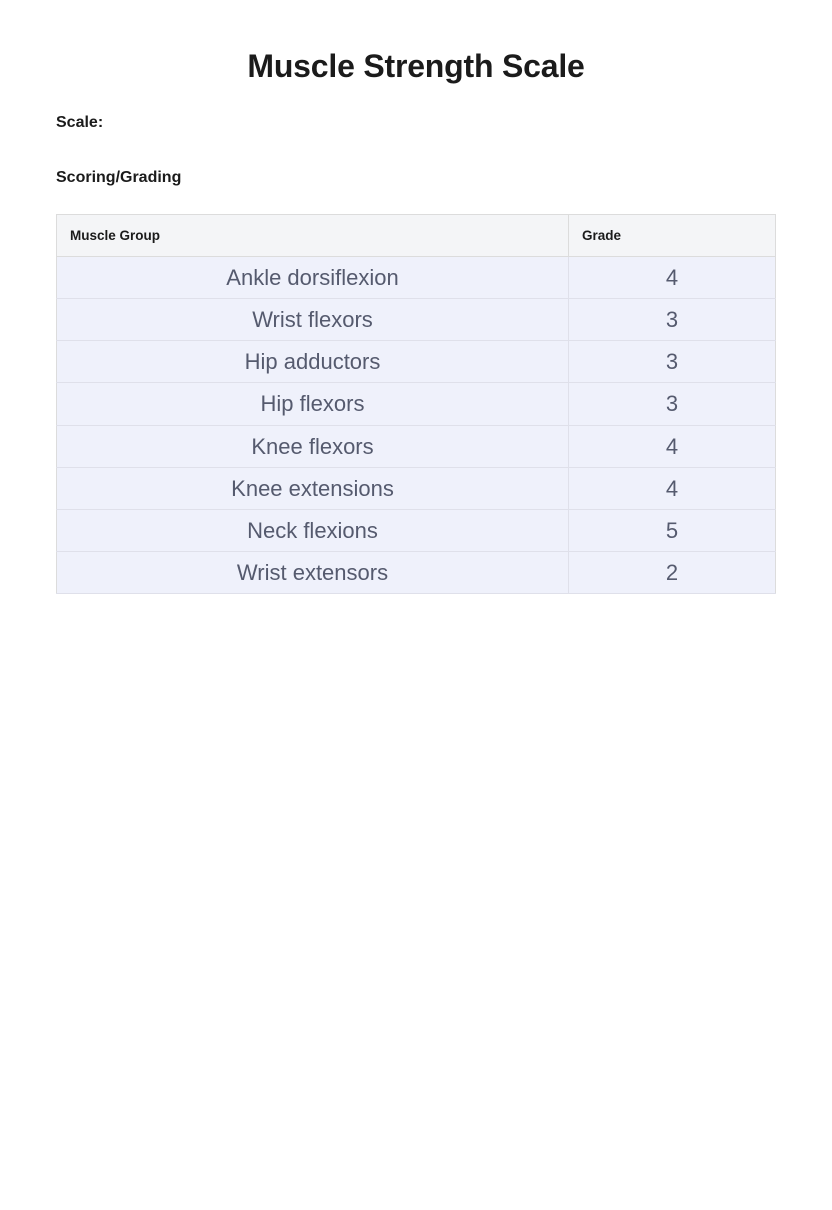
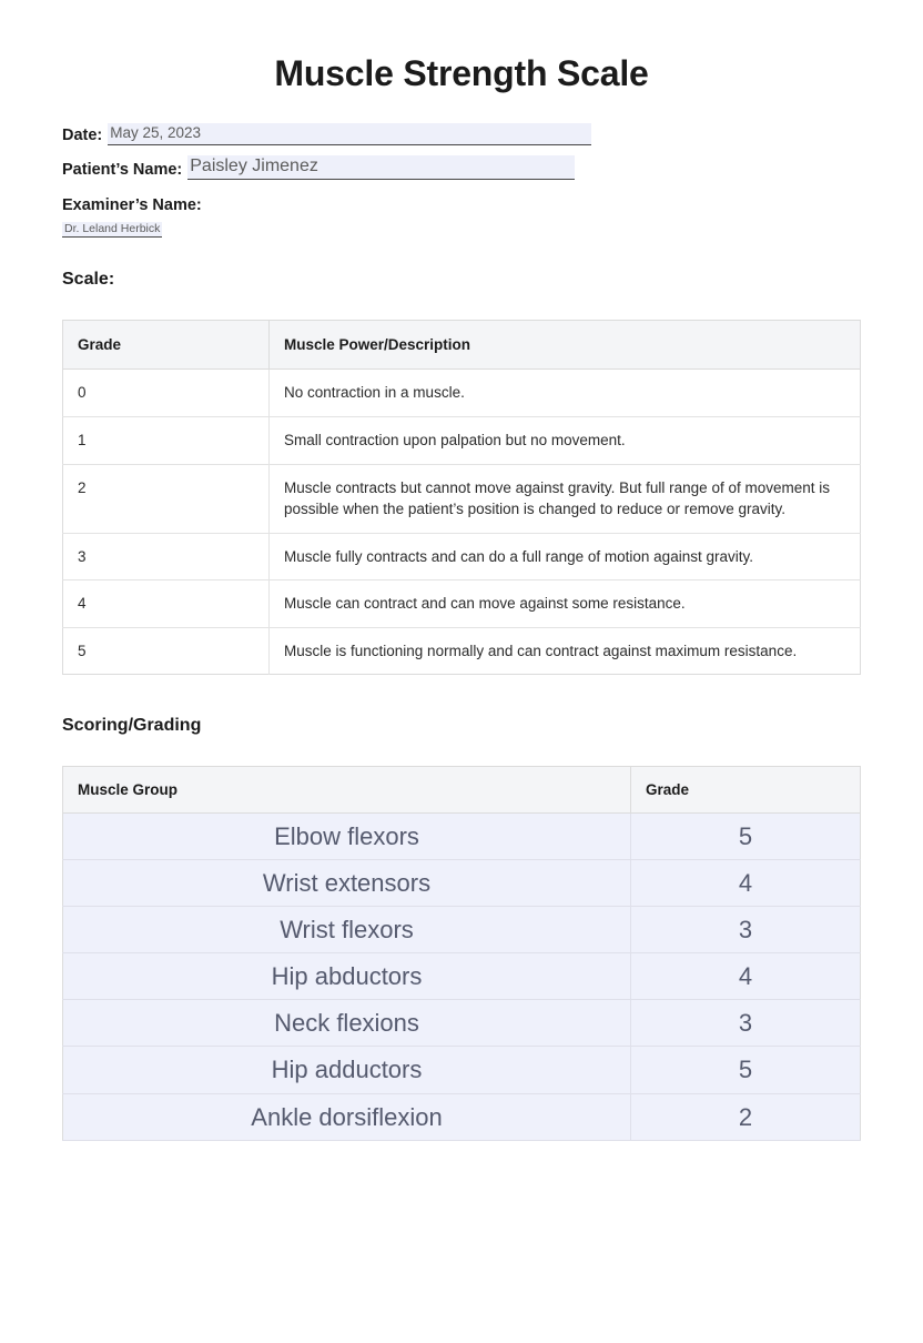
  Muscle Strength Scale
+ Date:
+ May 25, 2023
+ Patient’s Name:
+ Paisley Jimenez
+ Examiner’s Name:
+ Dr. Leland Herbick
  Scale:
+ Grade	Muscle Power/Description
+ 0	No contraction in a muscle.
+ 1	Small contraction upon palpation but no movement.
+ 2	Muscle contracts but cannot move against gravity. But full range of of movement is possible when the patient’s position is changed to reduce or remove gravity.
+ 3	Muscle fully contracts and can do a full range of motion against gravity.
+ 4	Muscle can contract and can move against some resistance.
+ 5	Muscle is functioning normally and can contract against maximum resistance.
  Scoring/Grading
  Muscle Group	Grade
+ Elbow flexors	5
- Ankle dorsiflexion	4
+ Wrist extensors	4
  Wrist flexors	3
+ Hip abductors	4
- Hip adductors	3
+ Neck flexions	3
- Hip flexors	3
- Knee flexors	4
- Knee extensions	4
- Neck flexions	5
+ Hip adductors	5
- Wrist extensors	2
+ Ankle dorsiflexion	2
